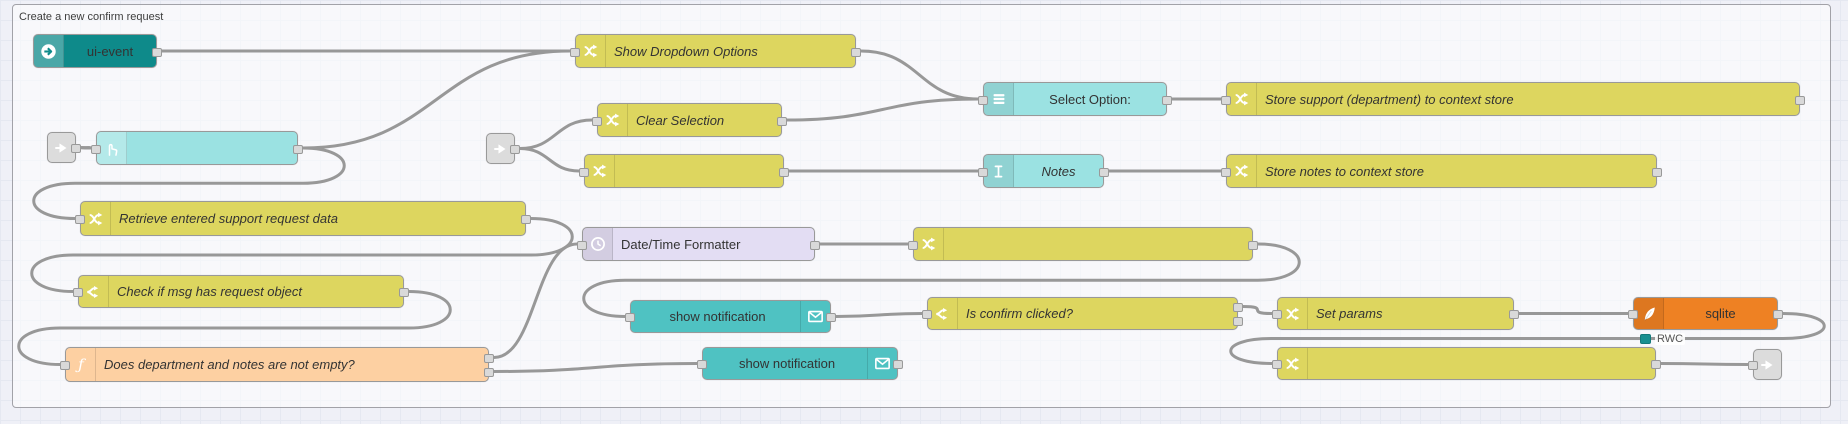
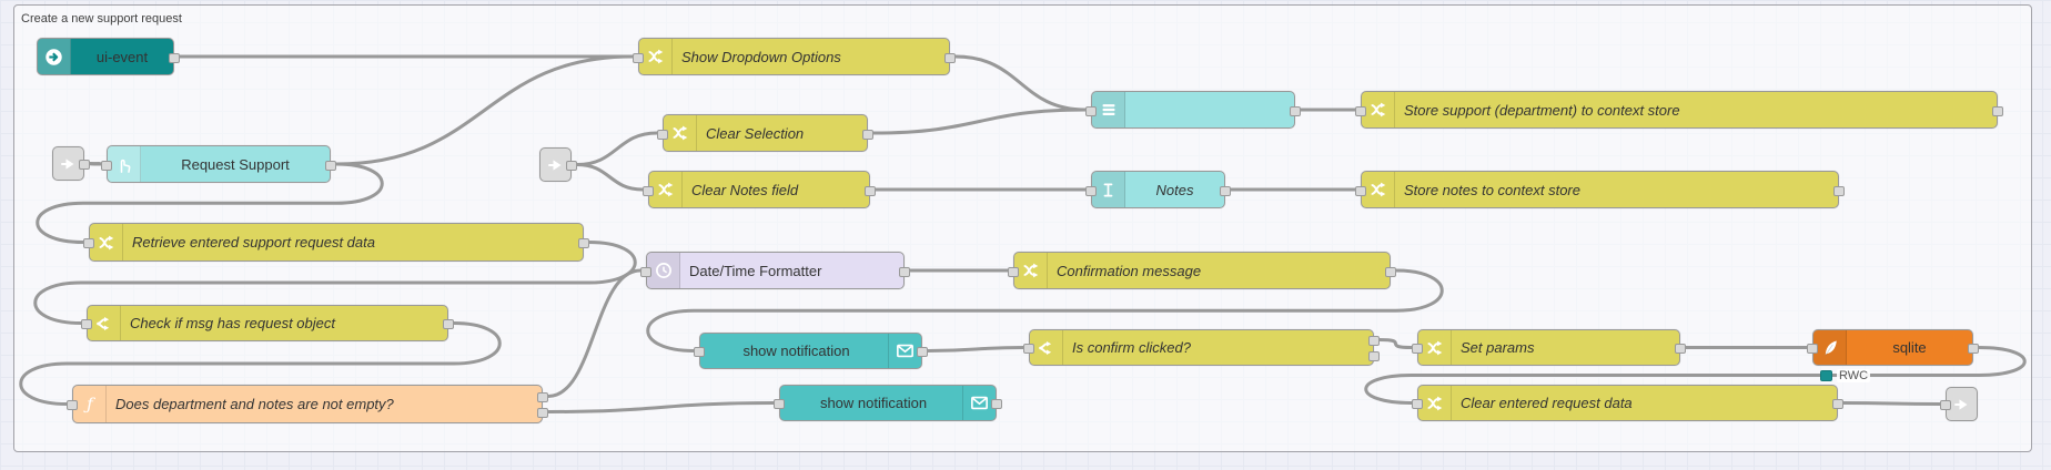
- Create a new confirm request
+ Create a new support request
  ui-event
  Show Dropdown Options
- Select Option:
  Store support (department) to context store
  Clear Selection
+ Request Support
+ Clear Notes field
  Notes
  Store notes to context store
  Retrieve entered support request data
  Date/Time Formatter
+ Confirmation message
  Check if msg has request object
  show notification
  Is confirm clicked?
  Set params
  sqlite
  ƒ
  Does department and notes are not empty?
  show notification
+ Clear entered request data
  RWC
